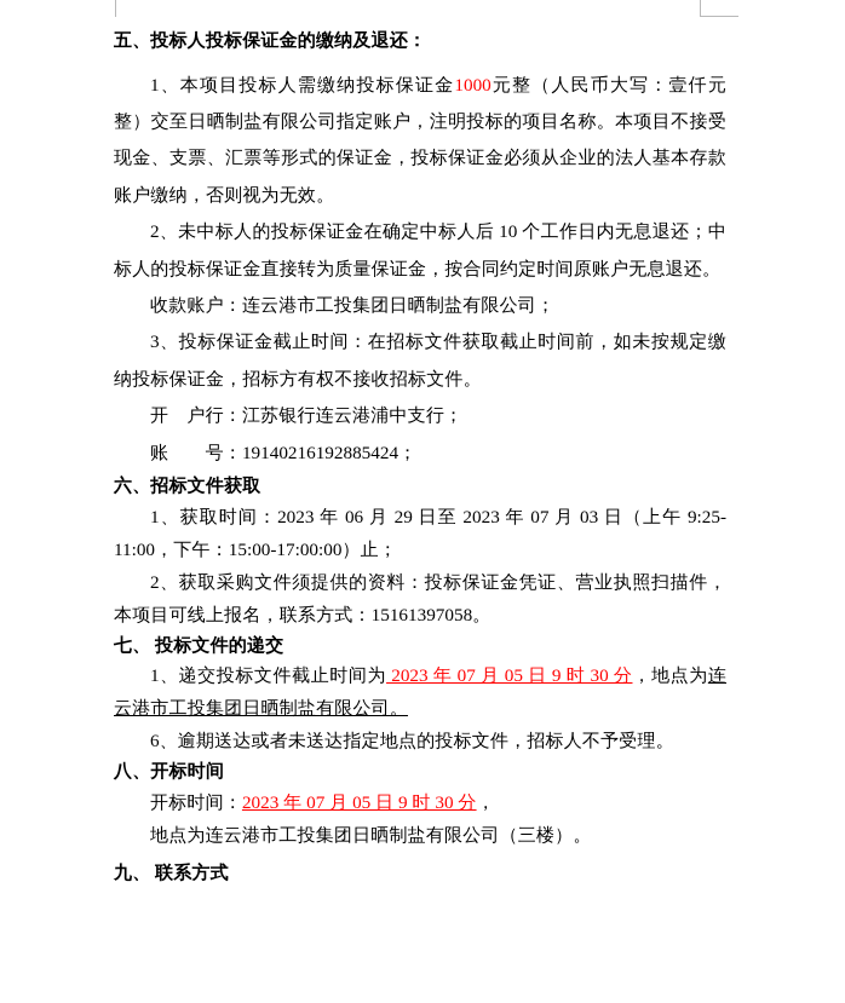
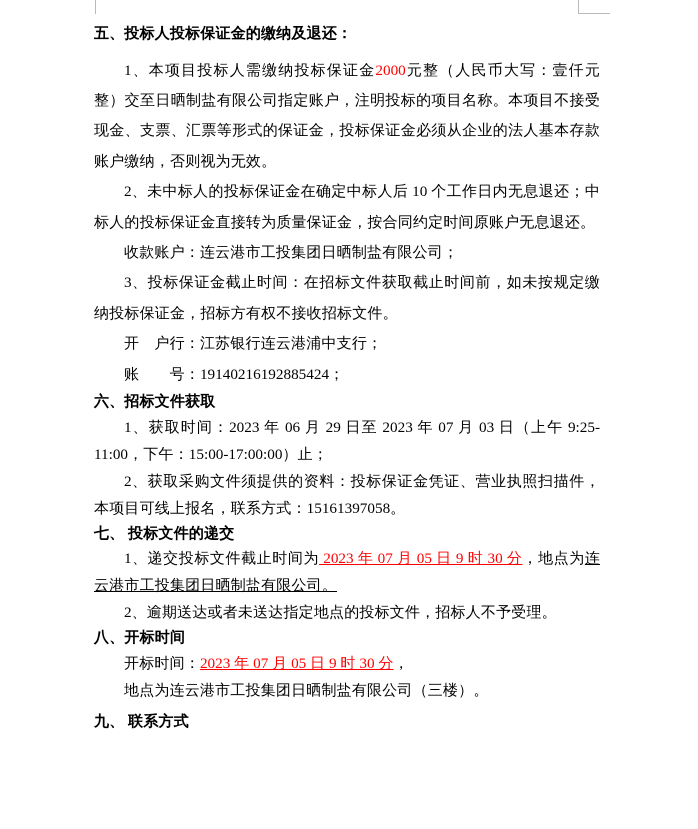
  五、投标人投标保证金的缴纳及退还：
- 1、本项目投标人需缴纳投标保证金1000元整（人民币大写：壹仟元整）交至日晒制盐有限公司指定账户，注明投标的项目名称。本项目不接受现金、支票、汇票等形式的保证金，投标保证金必须从企业的法人基本存款账户缴纳，否则视为无效。
+ 1、本项目投标人需缴纳投标保证金2000元整（人民币大写：壹仟元整）交至日晒制盐有限公司指定账户，注明投标的项目名称。本项目不接受现金、支票、汇票等形式的保证金，投标保证金必须从企业的法人基本存款账户缴纳，否则视为无效。
  2、未中标人的投标保证金在确定中标人后 10 个工作日内无息退还；中标人的投标保证金直接转为质量保证金，按合同约定时间原账户无息退还。
  收款账户：连云港市工投集团日晒制盐有限公司；
  3、投标保证金截止时间：在招标文件获取截止时间前，如未按规定缴纳投标保证金，招标方有权不接收招标文件。
  开 户行：江苏银行连云港浦中支行；
  账 号：19140216192885424；
  六、招标文件获取
  1、获取时间：2023 年 06 月 29 日至 2023 年 07 月 03 日（上午 9:25-11:00，下午：15:00-17:00:00）止；
  2、获取采购文件须提供的资料：投标保证金凭证、营业执照扫描件，本项目可线上报名，联系方式：15161397058。
  七、 投标文件的递交
  1、递交投标文件截止时间为 2023 年 07 月 05 日 9 时 30 分，地点为连云港市工投集团日晒制盐有限公司。
- 6、逾期送达或者未送达指定地点的投标文件，招标人不予受理。
+ 2、逾期送达或者未送达指定地点的投标文件，招标人不予受理。
  八、开标时间
  开标时间：2023 年 07 月 05 日 9 时 30 分，
  地点为连云港市工投集团日晒制盐有限公司（三楼）。
  九、 联系方式
